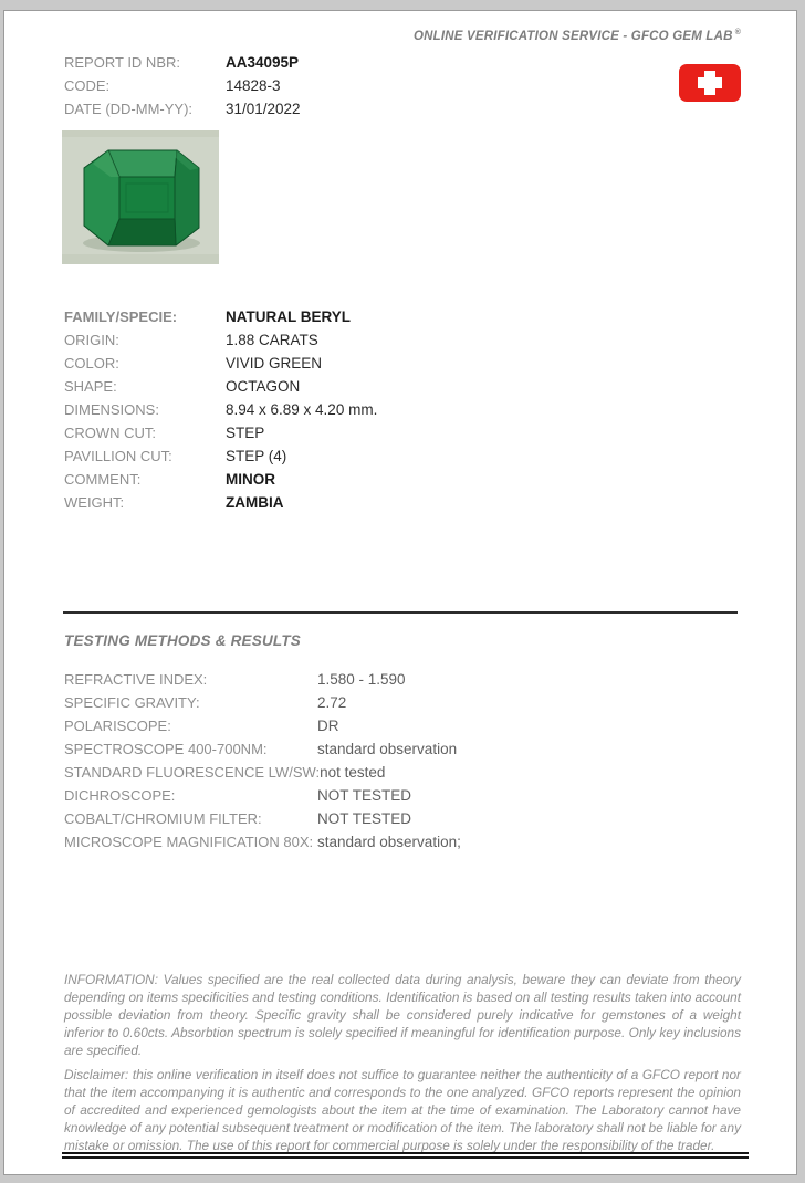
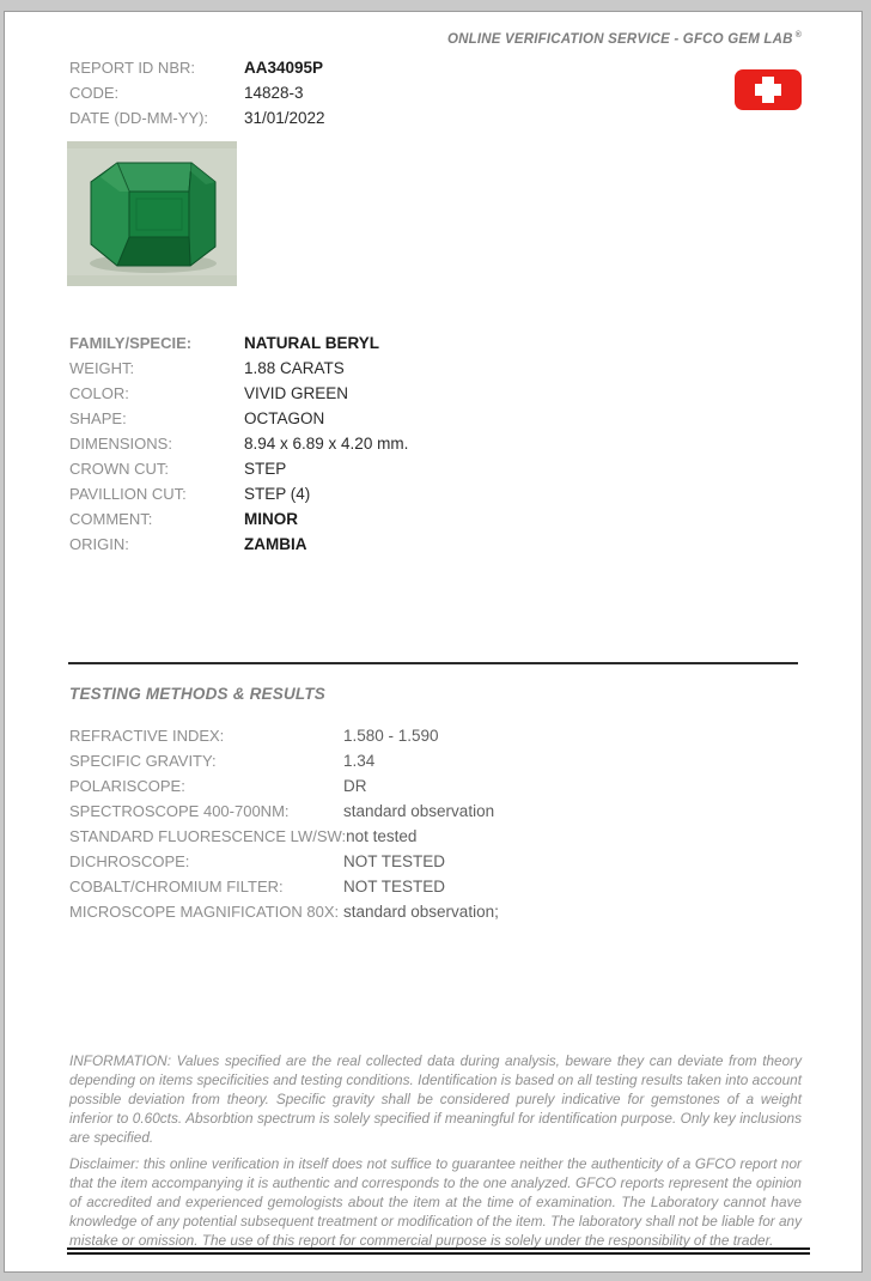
  ONLINE VERIFICATION SERVICE - GFCO GEM LAB
  REPORT ID NBR:
  AA34095P
  CODE:
  14828-3
  DATE (DD-MM-YY):
  31/01/2022
  FAMILY/SPECIE:
  NATURAL BERYL
- ORIGIN:
+ WEIGHT:
  1.88 CARATS
  COLOR:
  VIVID GREEN
  SHAPE:
  OCTAGON
  DIMENSIONS:
  8.94 x 6.89 x 4.20 mm.
  CROWN CUT:
  STEP
  PAVILLION CUT:
  STEP (4)
  COMMENT:
  MINOR
- WEIGHT:
+ ORIGIN:
  ZAMBIA
  TESTING METHODS & RESULTS
  REFRACTIVE INDEX:
  1.580 - 1.590
  SPECIFIC GRAVITY:
- 2.72
+ 1.34
  POLARISCOPE:
  DR
  SPECTROSCOPE 400-700NM:
  standard observation
  STANDARD FLUORESCENCE LW/SW:
  not tested
  DICHROSCOPE:
  NOT TESTED
  COBALT/CHROMIUM FILTER:
  NOT TESTED
  MICROSCOPE MAGNIFICATION 80X:
  standard observation;
  INFORMATION: Values specified are the real collected data during analysis, beware they can deviate from theory depending on items specificities and testing conditions. Identification is based on all testing results taken into account possible deviation from theory. Specific gravity shall be considered purely indicative for gemstones of a weight inferior to 0.60cts. Absorbtion spectrum is solely specified if meaningful for identification purpose. Only key inclusions are specified.
  Disclaimer: this online verification in itself does not suffice to guarantee neither the authenticity of a GFCO report nor that the item accompanying it is authentic and corresponds to the one analyzed. GFCO reports represent the opinion of accredited and experienced gemologists about the item at the time of examination. The Laboratory cannot have knowledge of any potential subsequent treatment or modification of the item. The laboratory shall not be liable for any mistake or omission. The use of this report for commercial purpose is solely under the responsibility of the trader.
